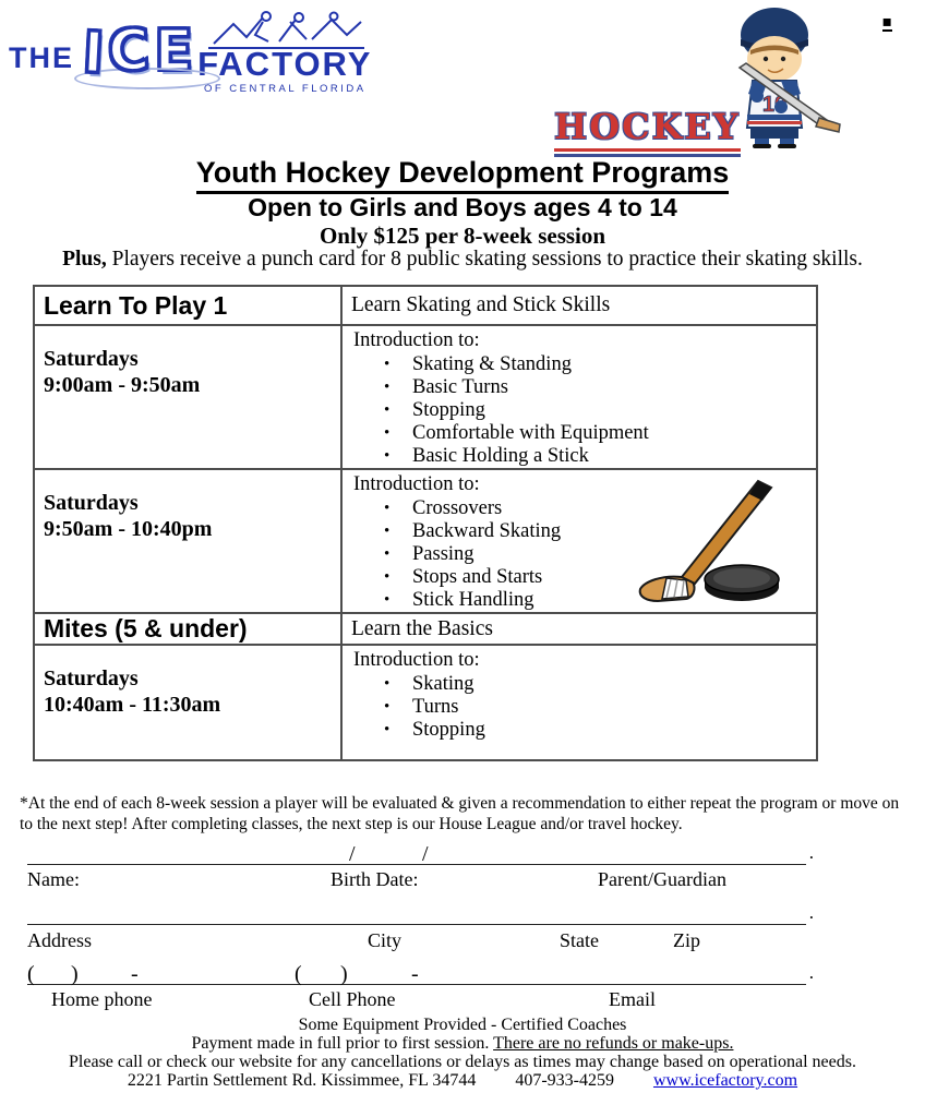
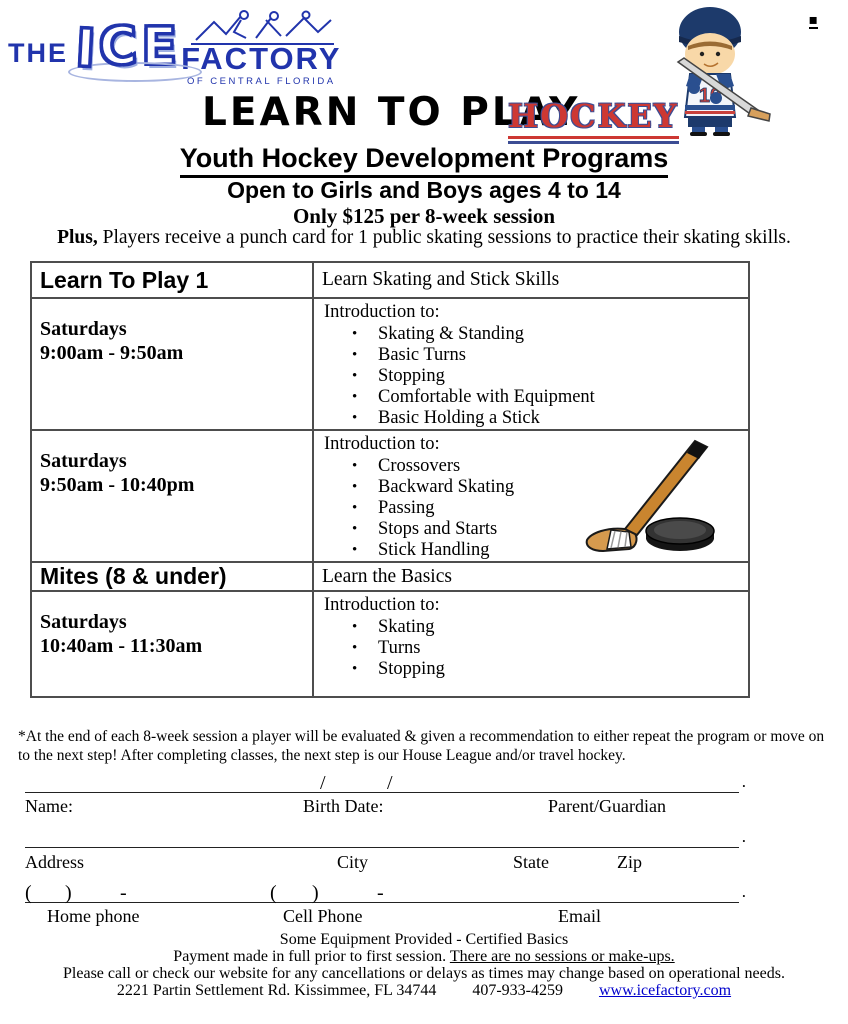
  THE
  FACTORY
  OF CENTRAL FLORIDA
  ▪
+ LEARN TO PLAY
  HOCKEY
  Youth Hockey Development Programs
  Open to Girls and Boys ages 4 to 14
  Only $125 per 8-week session
- Plus, Players receive a punch card for 8 public skating sessions to practice their skating skills.
+ Plus, Players receive a punch card for 1 public skating sessions to practice their skating skills.
  Learn To Play 1	Learn Skating and Stick Skills
  Saturdays 9:00am - 9:50am	Introduction to: • Skating & Standing • Basic Turns • Stopping • Comfortable with Equipment • Basic Holding a Stick
  Saturdays 9:50am - 10:40pm	Introduction to: • Crossovers • Backward Skating • Passing • Stops and Starts • Stick Handling
- Mites (5 & under)	Learn the Basics
+ Mites (8 & under)	Learn the Basics
  Saturdays 10:40am - 11:30am	Introduction to: • Skating • Turns • Stopping
  *At the end of each 8-week session a player will be evaluated & given a recommendation to either repeat the program or move on to the next step! After completing classes, the next step is our House League and/or travel hockey.
  /
  /
  .
  Name:
  Birth Date:
  Parent/Guardian
  .
  Address
  City
  State
  Zip
  (
  )
  -
  (
  )
  -
  .
  Home phone
  Cell Phone
  Email
- Some Equipment Provided - Certified Coaches
+ Some Equipment Provided - Certified Basics
- Payment made in full prior to first session. There are no refunds or make-ups.
+ Payment made in full prior to first session. There are no sessions or make-ups.
  Please call or check our website for any cancellations or delays as times may change based on operational needs.
  2221 Partin Settlement Rd. Kissimmee, FL 34744 407-933-4259 www.icefactory.com
